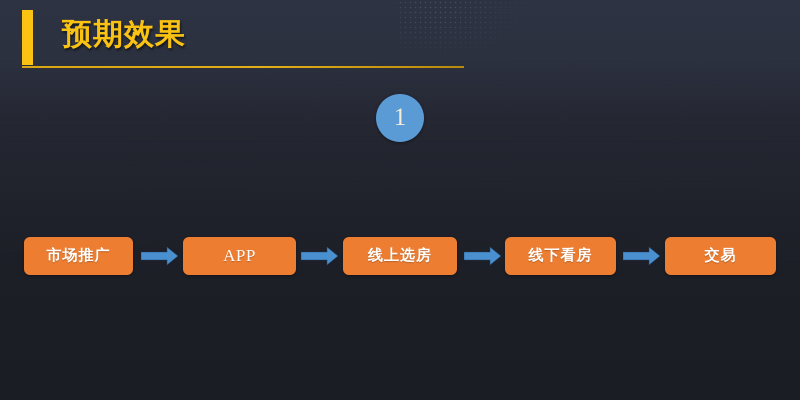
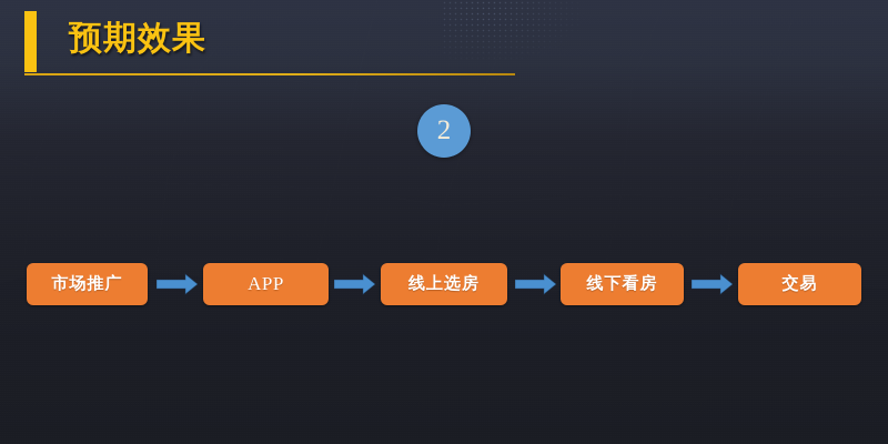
  预期效果
- 1
+ 2
  市场推广
  APP
  线上选房
  线下看房
  交易
